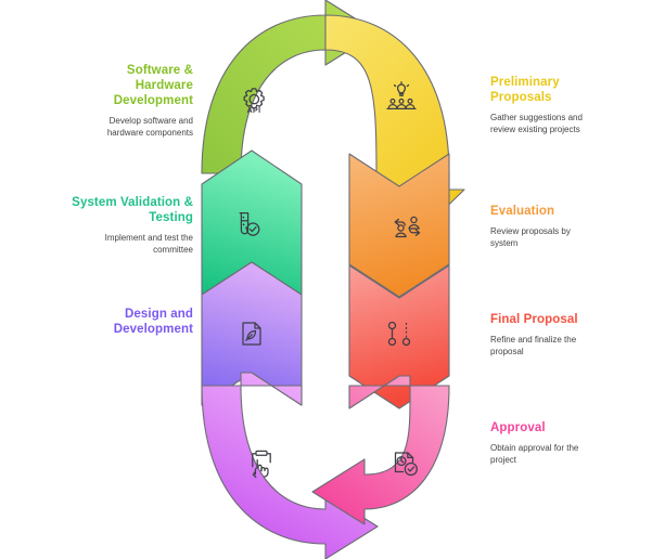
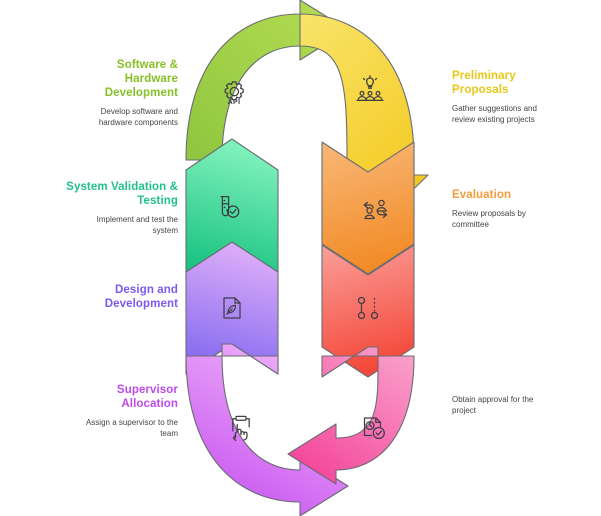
  Software &
  Hardware
  Development
  Develop software and
  hardware components
  System Validation &
  Testing
  Implement and test the
- committee
+ system
  Design and
  Development
+ Supervisor
+ Allocation
+ Assign a supervisor to the
+ team
  Preliminary
  Proposals
  Gather suggestions and
  review existing projects
  Evaluation
  Review proposals by
- system
+ committee
- Final Proposal
- Refine and finalize the
- proposal
- Approval
  Obtain approval for the
  project
